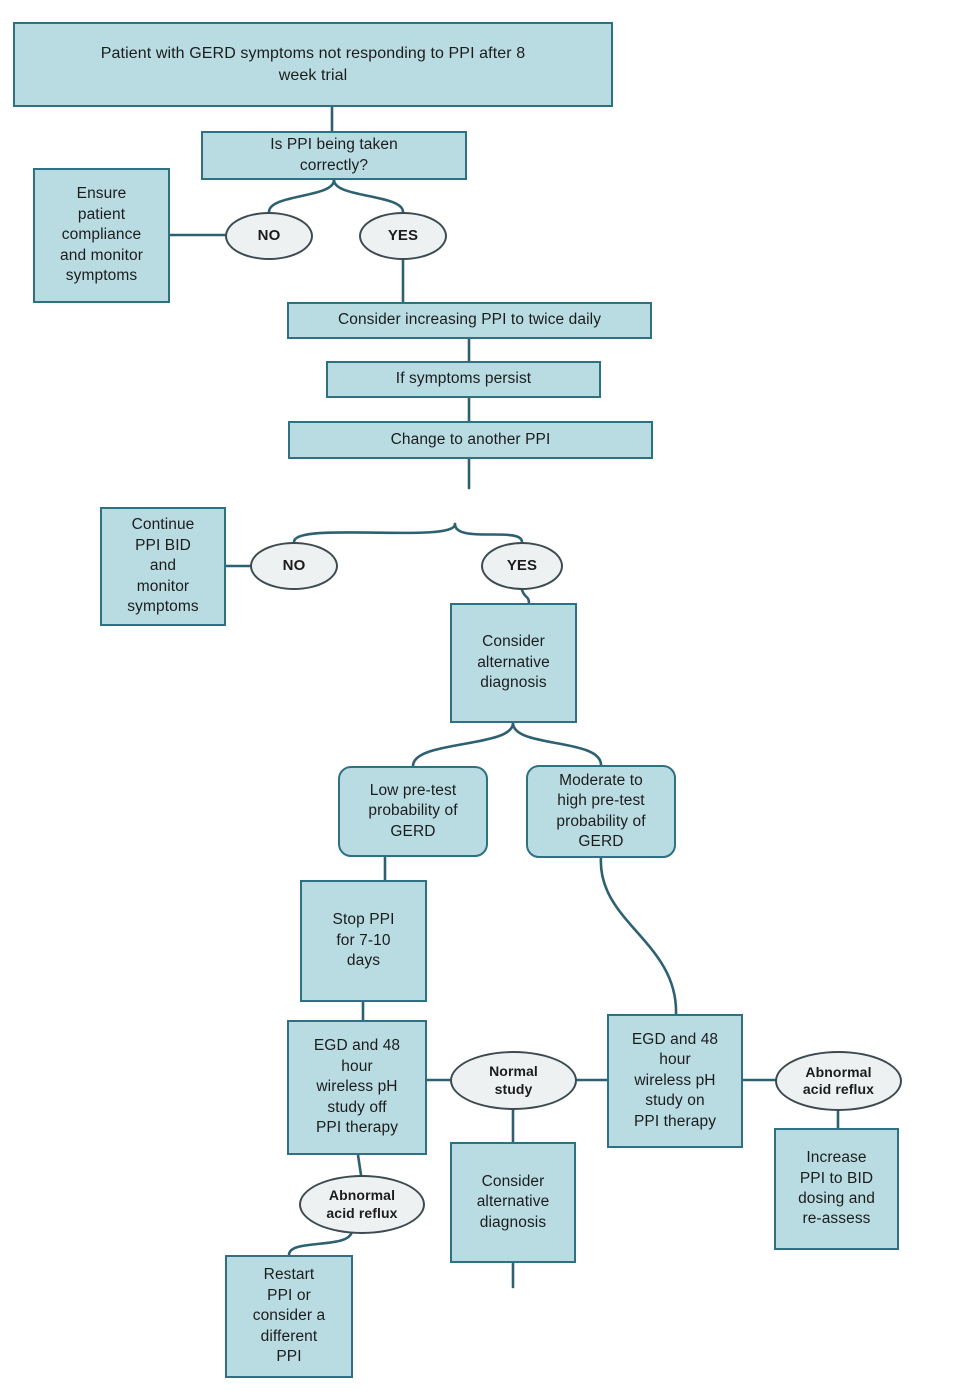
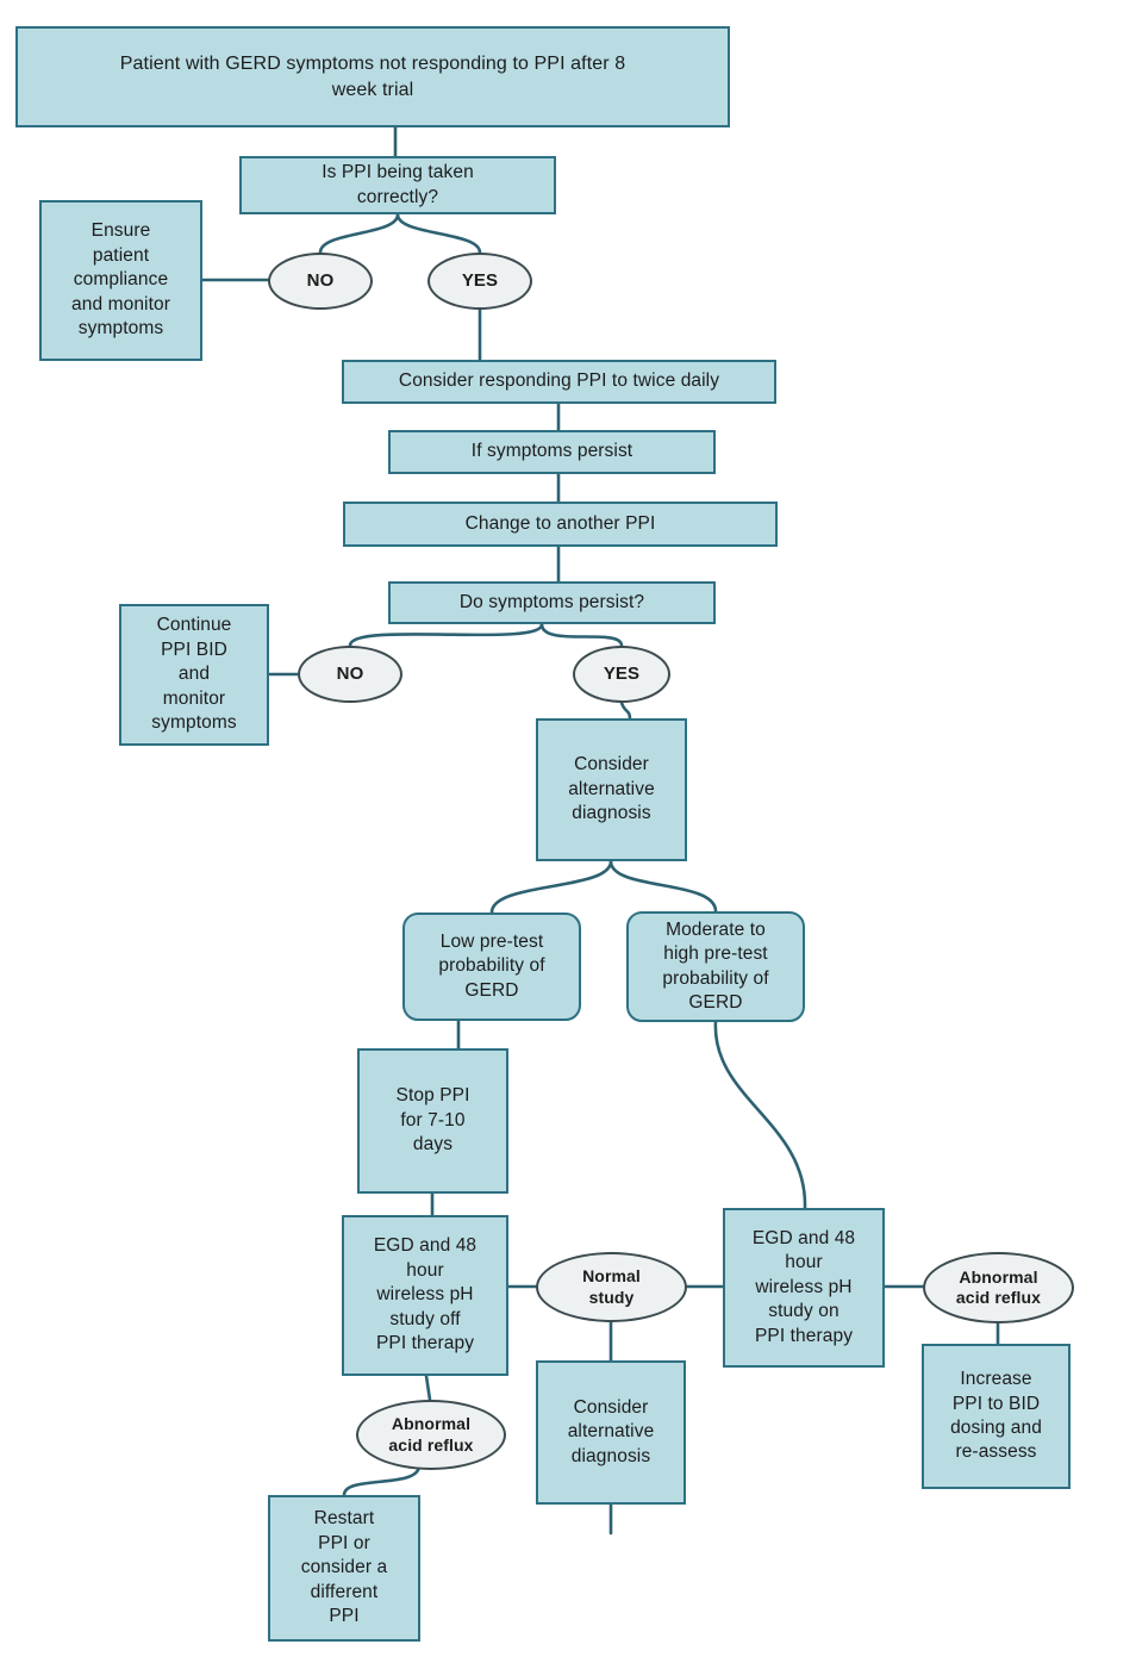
  Patient with GERD symptoms not responding to PPI after 8
  week trial
  Is PPI being taken
  correctly?
  Ensure
  patient
  compliance
  and monitor
  symptoms
  NO
  YES
- Consider increasing PPI to twice daily
+ Consider responding PPI to twice daily
  If symptoms persist
  Change to another PPI
+ Do symptoms persist?
  Continue
  PPI BID
  and
  monitor
  symptoms
  NO
  YES
  Consider
  alternative
  diagnosis
  Low pre-test
  probability of
  GERD
  Moderate to
  high pre-test
  probability of
  GERD
  Stop PPI
  for 7-10
  days
  EGD and 48
  hour
  wireless pH
  study off
  PPI therapy
  Normal
  study
  EGD and 48
  hour
  wireless pH
  study on
  PPI therapy
  Abnormal
  acid reflux
  Increase
  PPI to BID
  dosing and
  re-assess
  Consider
  alternative
  diagnosis
  Abnormal
  acid reflux
  Restart
  PPI or
  consider a
  different
  PPI
